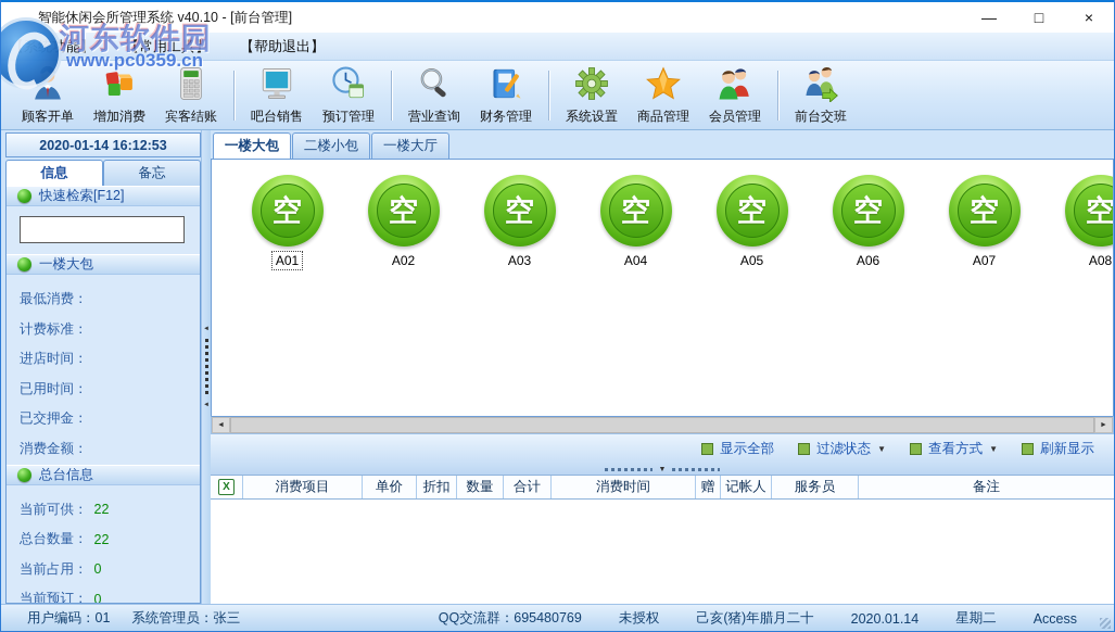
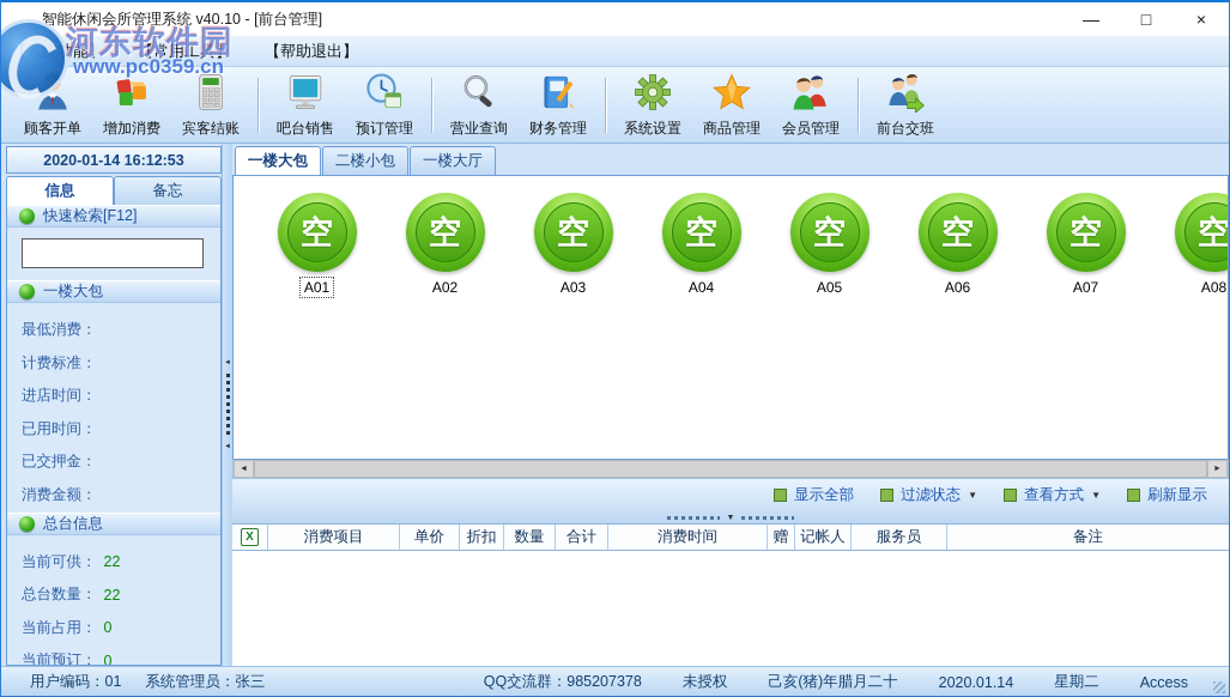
  智能休闲会所管理系统 v40.10 - [前台管理]
  —
  □
  ×
  河东软件园
  www.pc0359.cn
  【常用工具】
  【帮助退出】
  顾客开单
  增加消费
  宾客结账
  吧台销售
  预订管理
  营业查询
  财务管理
  系统设置
  商品管理
  会员管理
  前台交班
  2020-01-14 16:12:53
  信息
  备忘
  快速检索[F12]
  一楼大包
  最低消费：
  计费标准：
  进店时间：
  已用时间：
  已交押金：
  消费金额：
  总台信息
  当前可供：
  22
  总台数量：
  22
  当前占用：
  0
  当前预订：
  0
  一楼大包
  二楼小包
  一楼大厅
  空
  A01
  空
  A02
  空
  A03
  空
  A04
  空
  A05
  空
  A06
  空
  A07
  空
  A08
  显示全部
  过滤状态
  ▼
  查看方式
  ▼
  刷新显示
  X
  消费项目
  单价
  折扣
  数量
  合计
  消费时间
  赠
  记帐人
  服务员
  备注
  用户编码：01
  系统管理员：张三
- QQ交流群：695480769
+ QQ交流群：985207378
  未授权
  己亥(猪)年腊月二十
  2020.01.14
  星期二
  Access
